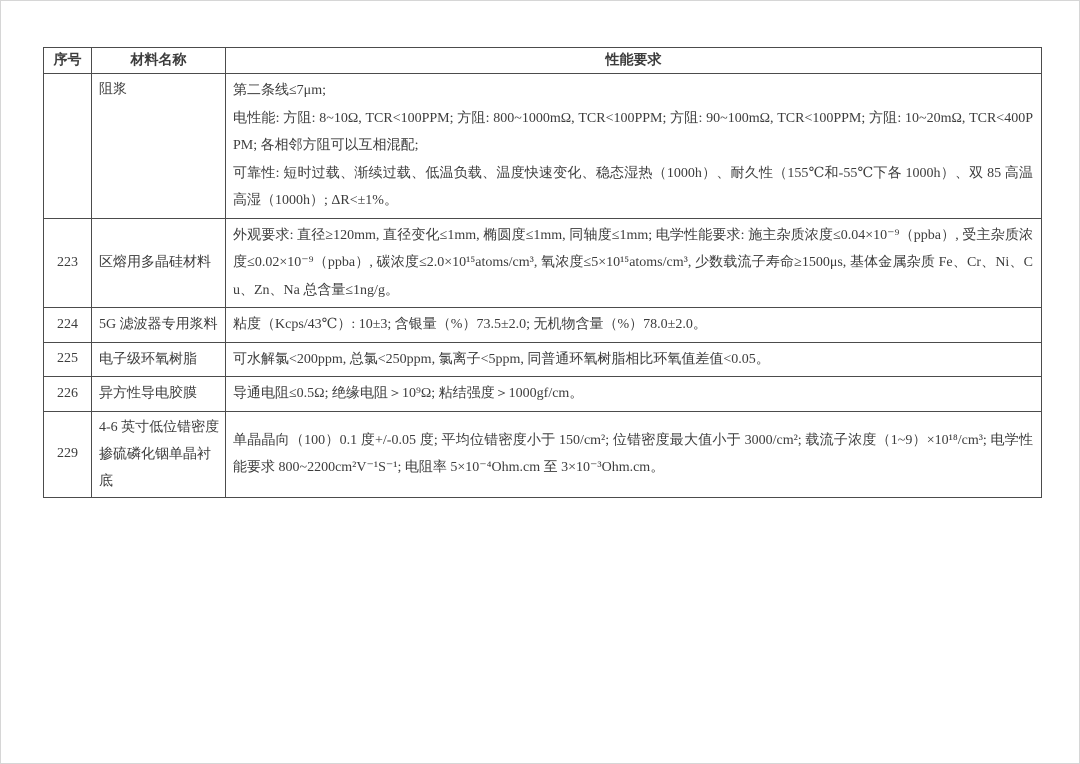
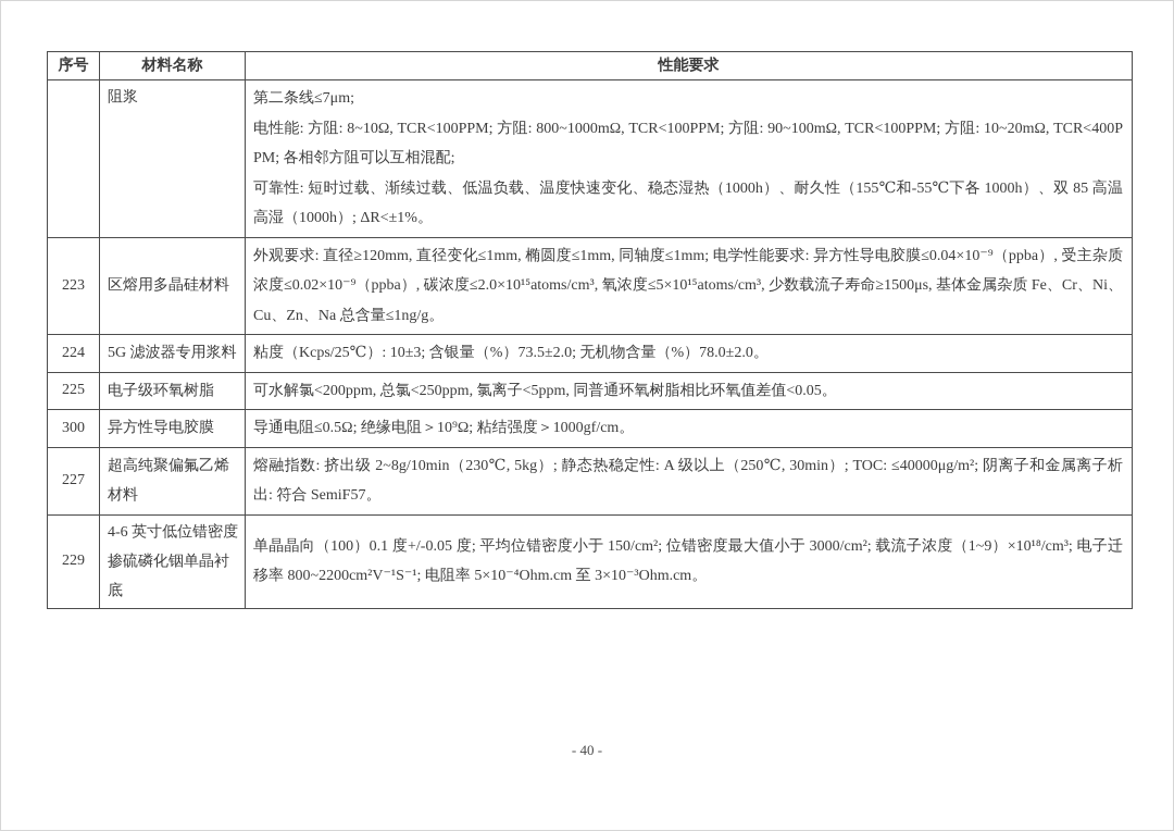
  序号	材料名称	性能要求
  	阻浆	第二条线≤7μm;电性能: 方阻: 8~10Ω, TCR<100PPM; 方阻: 800~1000mΩ, TCR<100PPM; 方阻: 90~100mΩ, TCR<100PPM; 方阻: 10~20mΩ, TCR<400PPM; 各相邻方阻可以互相混配;可靠性: 短时过载、渐续过载、低温负载、温度快速变化、稳态湿热（1000h）、耐久性（155℃和-55℃下各 1000h）、双 85 高温高湿（1000h）; ΔR<±1%。
- 223	区熔用多晶硅材料	外观要求: 直径≥120mm, 直径变化≤1mm, 椭圆度≤1mm, 同轴度≤1mm; 电学性能要求: 施主杂质浓度≤0.04×10⁻⁹（ppba）, 受主杂质浓度≤0.02×10⁻⁹（ppba）, 碳浓度≤2.0×10¹⁵atoms/cm³, 氧浓度≤5×10¹⁵atoms/cm³, 少数载流子寿命≥1500μs, 基体金属杂质 Fe、Cr、Ni、Cu、Zn、Na 总含量≤1ng/g。
+ 223	区熔用多晶硅材料	外观要求: 直径≥120mm, 直径变化≤1mm, 椭圆度≤1mm, 同轴度≤1mm; 电学性能要求: 异方性导电胶膜≤0.04×10⁻⁹（ppba）, 受主杂质浓度≤0.02×10⁻⁹（ppba）, 碳浓度≤2.0×10¹⁵atoms/cm³, 氧浓度≤5×10¹⁵atoms/cm³, 少数载流子寿命≥1500μs, 基体金属杂质 Fe、Cr、Ni、Cu、Zn、Na 总含量≤1ng/g。
- 224	5G 滤波器专用浆料	粘度（Kcps/43℃）: 10±3; 含银量（%）73.5±2.0; 无机物含量（%）78.0±2.0。
+ 224	5G 滤波器专用浆料	粘度（Kcps/25℃）: 10±3; 含银量（%）73.5±2.0; 无机物含量（%）78.0±2.0。
  225	电子级环氧树脂	可水解氯<200ppm, 总氯<250ppm, 氯离子<5ppm, 同普通环氧树脂相比环氧值差值<0.05。
- 226	异方性导电胶膜	导通电阻≤0.5Ω; 绝缘电阻＞10⁹Ω; 粘结强度＞1000gf/cm。
+ 300	异方性导电胶膜	导通电阻≤0.5Ω; 绝缘电阻＞10⁹Ω; 粘结强度＞1000gf/cm。
+ 227	超高纯聚偏氟乙烯材料	熔融指数: 挤出级 2~8g/10min（230℃, 5kg）; 静态热稳定性: A 级以上（250℃, 30min）; TOC: ≤40000μg/m²; 阴离子和金属离子析出: 符合 SemiF57。
- 229	4-6 英寸低位错密度掺硫磷化铟单晶衬底	单晶晶向（100）0.1 度+/-0.05 度; 平均位错密度小于 150/cm²; 位错密度最大值小于 3000/cm²; 载流子浓度（1~9）×10¹⁸/cm³; 电学性能要求 800~2200cm²V⁻¹S⁻¹; 电阻率 5×10⁻⁴Ohm.cm 至 3×10⁻³Ohm.cm。
+ 229	4-6 英寸低位错密度掺硫磷化铟单晶衬底	单晶晶向（100）0.1 度+/-0.05 度; 平均位错密度小于 150/cm²; 位错密度最大值小于 3000/cm²; 载流子浓度（1~9）×10¹⁸/cm³; 电子迁移率 800~2200cm²V⁻¹S⁻¹; 电阻率 5×10⁻⁴Ohm.cm 至 3×10⁻³Ohm.cm。
+ - 40 -
